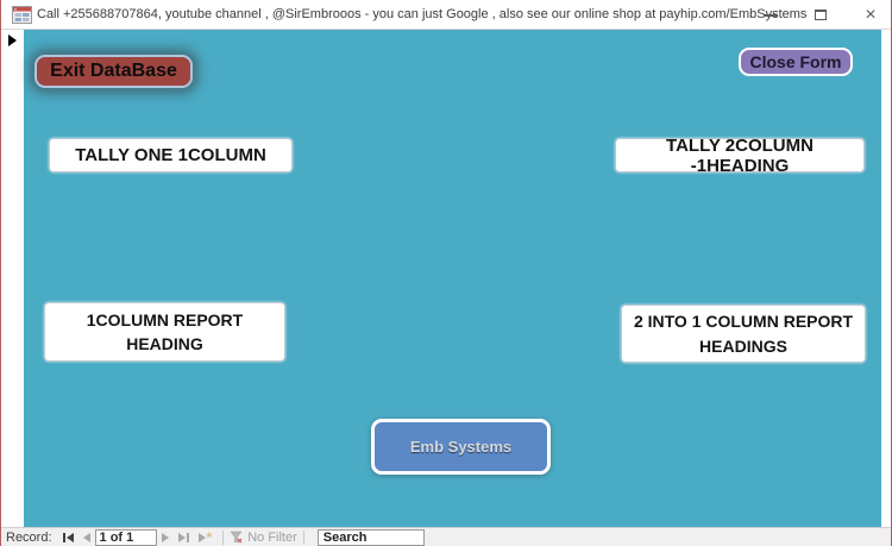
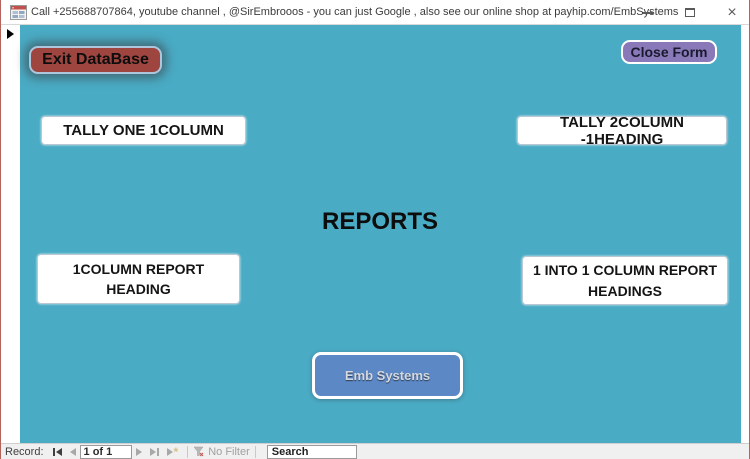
  Call +255688707864, youtube channel , @SirEmbrooos - you can just Google , also see our online shop at payhip.com/EmbSystems
  ×
  Exit DataBase
  Close Form
  TALLY ONE 1COLUMN
  TALLY 2COLUMN -1HEADING
+ REPORTS
  1COLUMN REPORT
  HEADING
- 2 INTO 1 COLUMN REPORT
+ 1 INTO 1 COLUMN REPORT
  HEADINGS
  Emb Systems
  Record:
  1 of 1
  *
  No Filter
  Search
